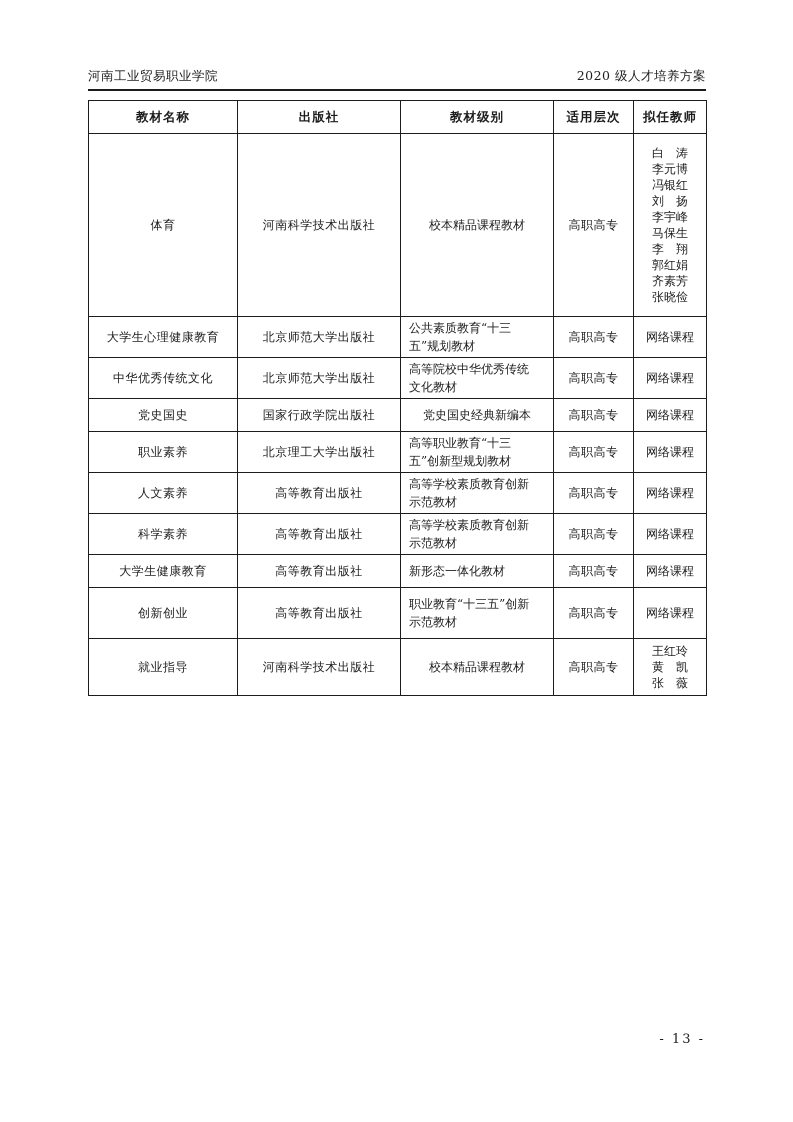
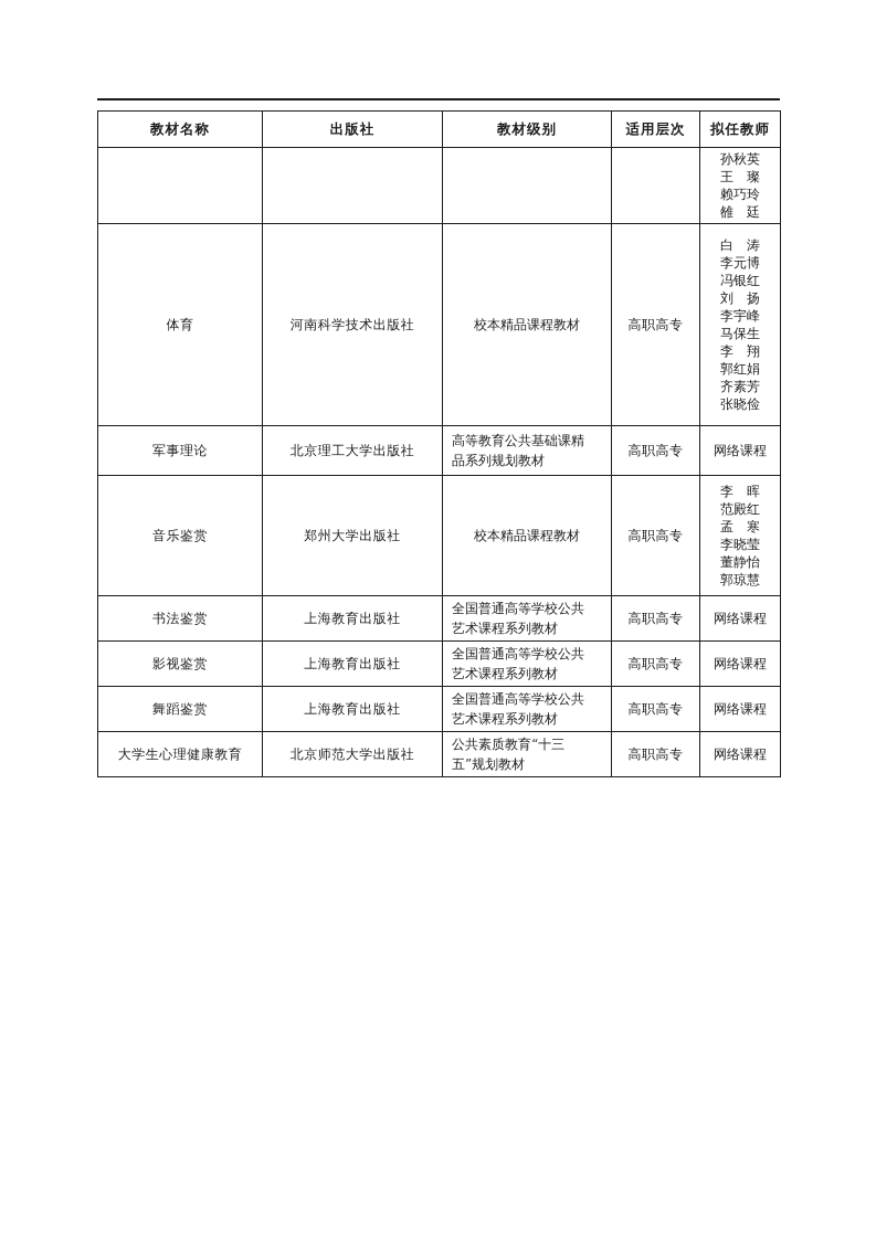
- 河南工业贸易职业学院
- 2020 级人才培养方案
  教材名称	出版社	教材级别	适用层次	拟任教师
+ 				孙秋英王 璨赖巧玲雒 廷
  体育	河南科学技术出版社	校本精品课程教材	高职高专	白 涛李元博冯银红刘 扬李宇峰马保生李 翔郭红娟齐素芳张晓俭
+ 军事理论	北京理工大学出版社	高等教育公共基础课精品系列规划教材	高职高专	网络课程
+ 音乐鉴赏	郑州大学出版社	校本精品课程教材	高职高专	李 晖范殿红孟 寒李晓莹董静怡郭琼慧
+ 书法鉴赏	上海教育出版社	全国普通高等学校公共艺术课程系列教材	高职高专	网络课程
+ 影视鉴赏	上海教育出版社	全国普通高等学校公共艺术课程系列教材	高职高专	网络课程
+ 舞蹈鉴赏	上海教育出版社	全国普通高等学校公共艺术课程系列教材	高职高专	网络课程
  大学生心理健康教育	北京师范大学出版社	公共素质教育“十三五”规划教材	高职高专	网络课程
- 中华优秀传统文化	北京师范大学出版社	高等院校中华优秀传统文化教材	高职高专	网络课程
- 党史国史	国家行政学院出版社	党史国史经典新编本	高职高专	网络课程
- 职业素养	北京理工大学出版社	高等职业教育“十三五”创新型规划教材	高职高专	网络课程
- 人文素养	高等教育出版社	高等学校素质教育创新示范教材	高职高专	网络课程
- 科学素养	高等教育出版社	高等学校素质教育创新示范教材	高职高专	网络课程
- 大学生健康教育	高等教育出版社	新形态一体化教材	高职高专	网络课程
- 创新创业	高等教育出版社	职业教育“十三五”创新示范教材	高职高专	网络课程
- 就业指导	河南科学技术出版社	校本精品课程教材	高职高专	王红玲黄 凯张 薇
- - 13 -
